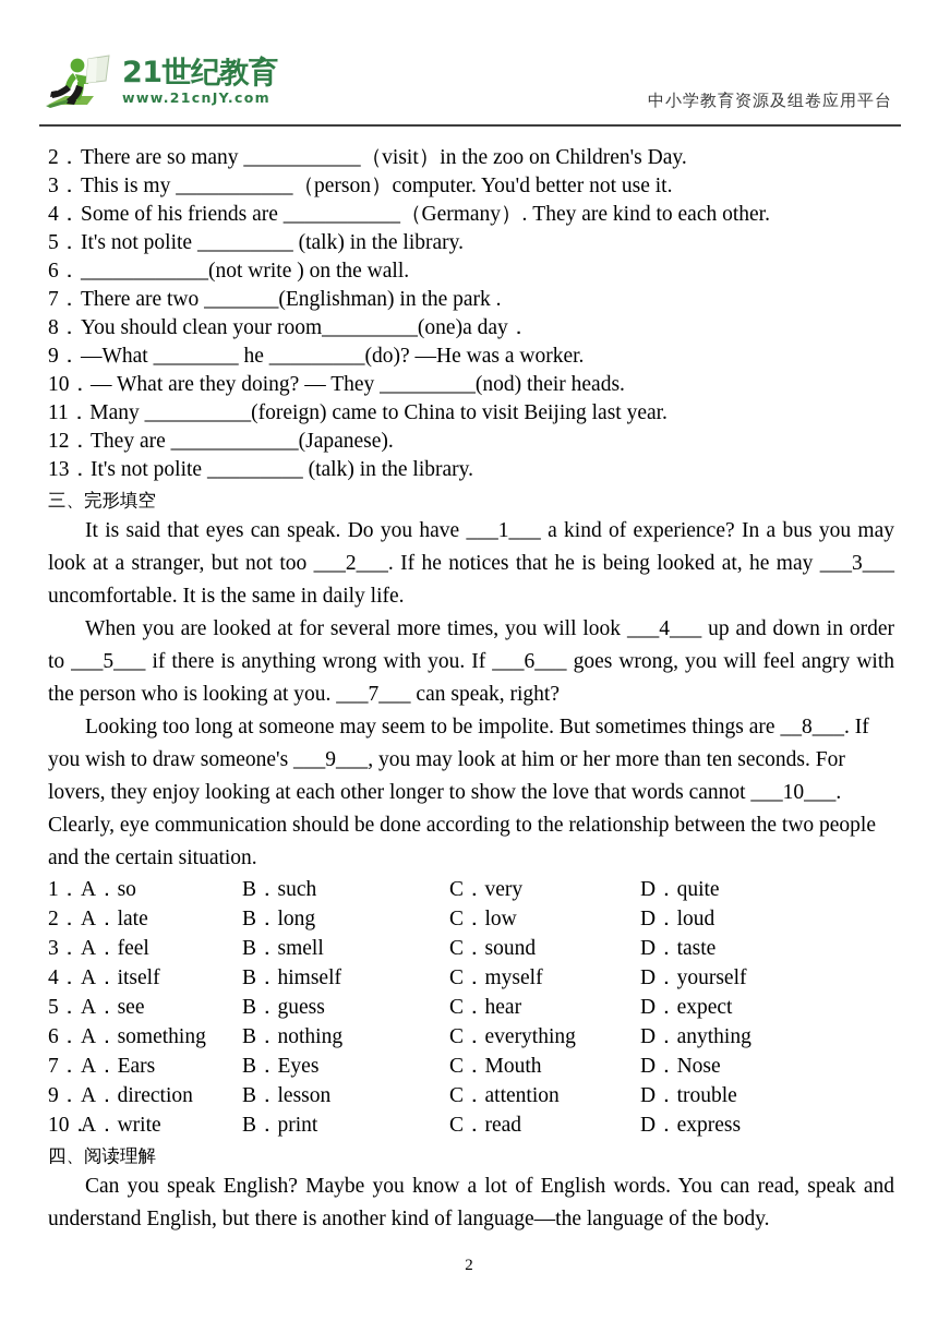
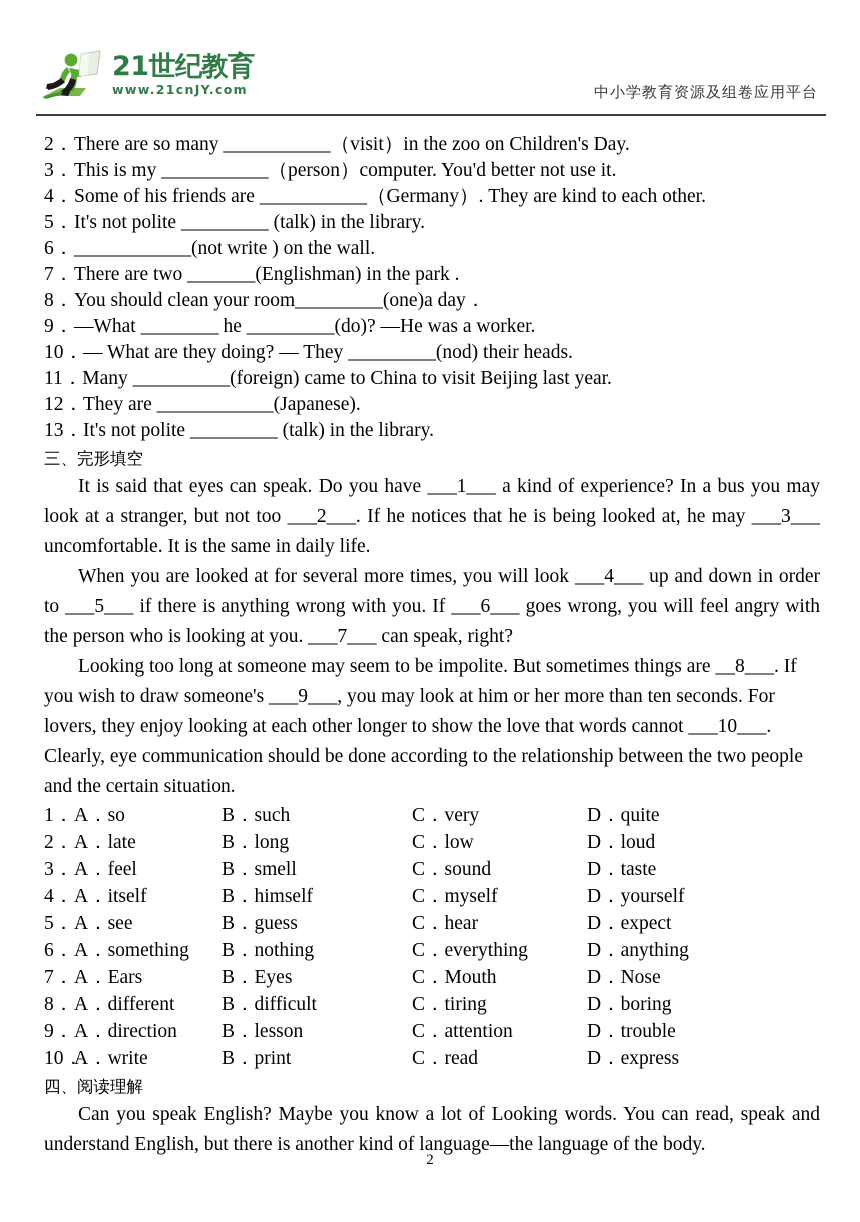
  21世纪教育
  www.21cnJY.com
  中小学教育资源及组卷应用平台
  2．There are so many ___________（visit）in the zoo on Children's Day.
  3．This is my ___________（person）computer. You'd better not use it.
  4．Some of his friends are ___________（Germany）. They are kind to each other.
  5．It's not polite _________ (talk) in the library.
  6．____________(not write ) on the wall.
  7．There are two _______(Englishman) in the park .
  8．You should clean your room_________(one)a day．
  9．—What ________ he _________(do)? —He was a worker.
  10．— What are they doing? — They _________(nod) their heads.
  11．Many __________(foreign) came to China to visit Beijing last year.
  12．They are ____________(Japanese).
  13．It's not polite _________ (talk) in the library.
  三、完形填空
  It is said that eyes can speak. Do you have ___1___ a kind of experience? In a bus you may look at a stranger, but not too ___2___. If he notices that he is being looked at, he may ___3___ uncomfortable. It is the same in daily life.
  When you are looked at for several more times, you will look ___4___ up and down in order to ___5___ if there is anything wrong with you. If ___6___ goes wrong, you will feel angry with the person who is looking at you. ___7___ can speak, right?
  Looking too long at someone may seem to be impolite. But sometimes things are __8___. If you wish to draw someone's ___9___, you may look at him or her more than ten seconds. For lovers, they enjoy looking at each other longer to show the love that words cannot ___10___. Clearly, eye communication should be done according to the relationship between the two people and the certain situation.
  1．
  A．so
  B．such
  C．very
  D．quite
  2．
  A．late
  B．long
  C．low
  D．loud
  3．
  A．feel
  B．smell
  C．sound
  D．taste
  4．
  A．itself
  B．himself
  C．myself
  D．yourself
  5．
  A．see
  B．guess
  C．hear
  D．expect
  6．
  A．something
  B．nothing
  C．everything
  D．anything
  7．
  A．Ears
  B．Eyes
  C．Mouth
  D．Nose
+ 8．
+ A．different
+ B．difficult
+ C．tiring
+ D．boring
  9．
  A．direction
  B．lesson
  C．attention
  D．trouble
  10．
  A．write
  B．print
  C．read
  D．express
  四、阅读理解
- Can you speak English? Maybe you know a lot of English words. You can read, speak and understand English, but there is another kind of language—the language of the body.
+ Can you speak English? Maybe you know a lot of Looking words. You can read, speak and understand English, but there is another kind of language—the language of the body.
  2
